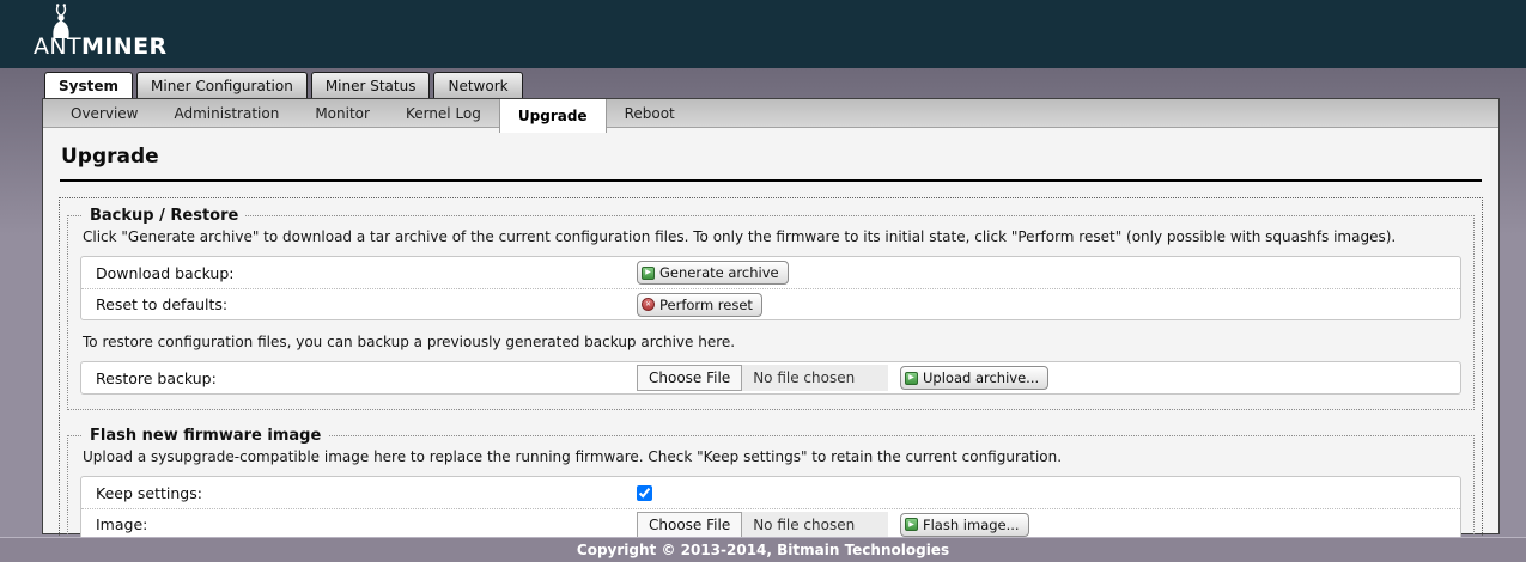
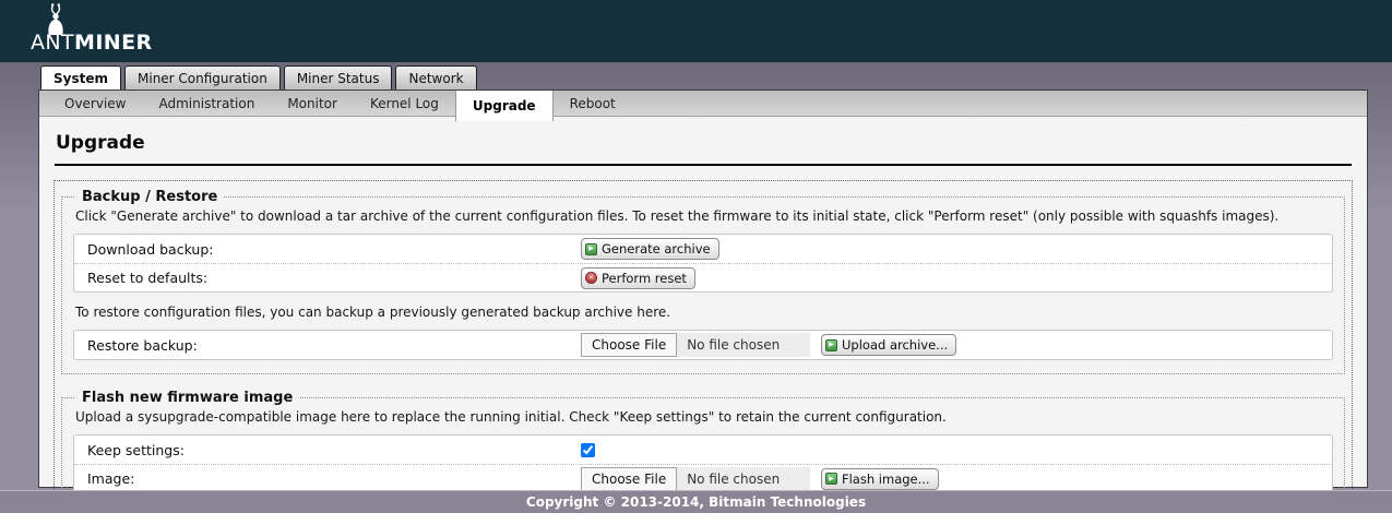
  ANTMINER
  System
  Miner Configuration
  Miner Status
  Network
  Overview
  Administration
  Monitor
  Kernel Log
  Upgrade
  Reboot
  Upgrade
  Backup / Restore
- Click "Generate archive" to download a tar archive of the current configuration files. To only the firmware to its initial state, click "Perform reset" (only possible with squashfs images).
+ Click "Generate archive" to download a tar archive of the current configuration files. To reset the firmware to its initial state, click "Perform reset" (only possible with squashfs images).
  Download backup:
  Generate archive
  Reset to defaults:
  Perform reset
  To restore configuration files, you can backup a previously generated backup archive here.
  Restore backup:
  Choose File
  No file chosen
  Upload archive...
  Flash new firmware image
- Upload a sysupgrade-compatible image here to replace the running firmware. Check "Keep settings" to retain the current configuration.
+ Upload a sysupgrade-compatible image here to replace the running initial. Check "Keep settings" to retain the current configuration.
  Keep settings:
  Image:
  Choose File
  No file chosen
  Flash image...
  Copyright © 2013-2014, Bitmain Technologies
